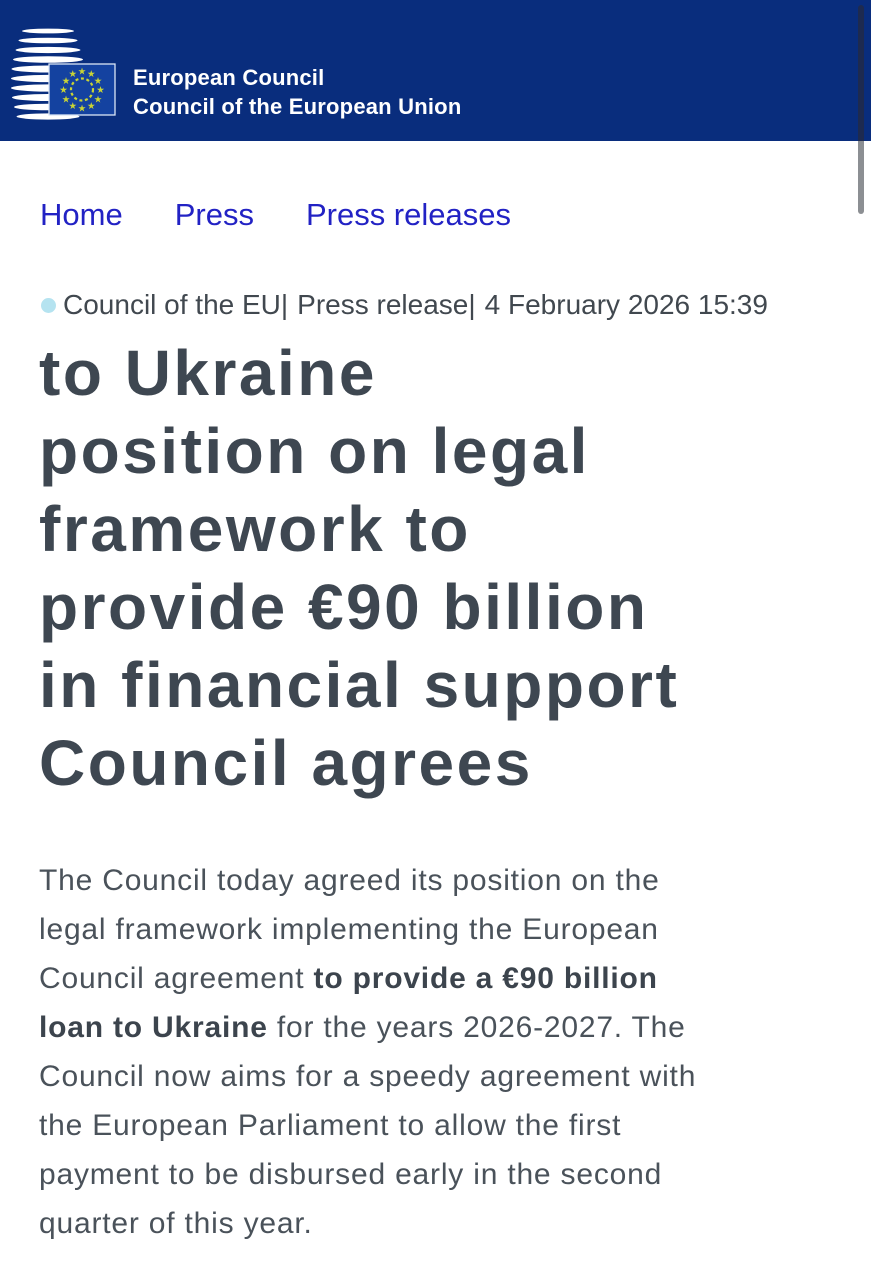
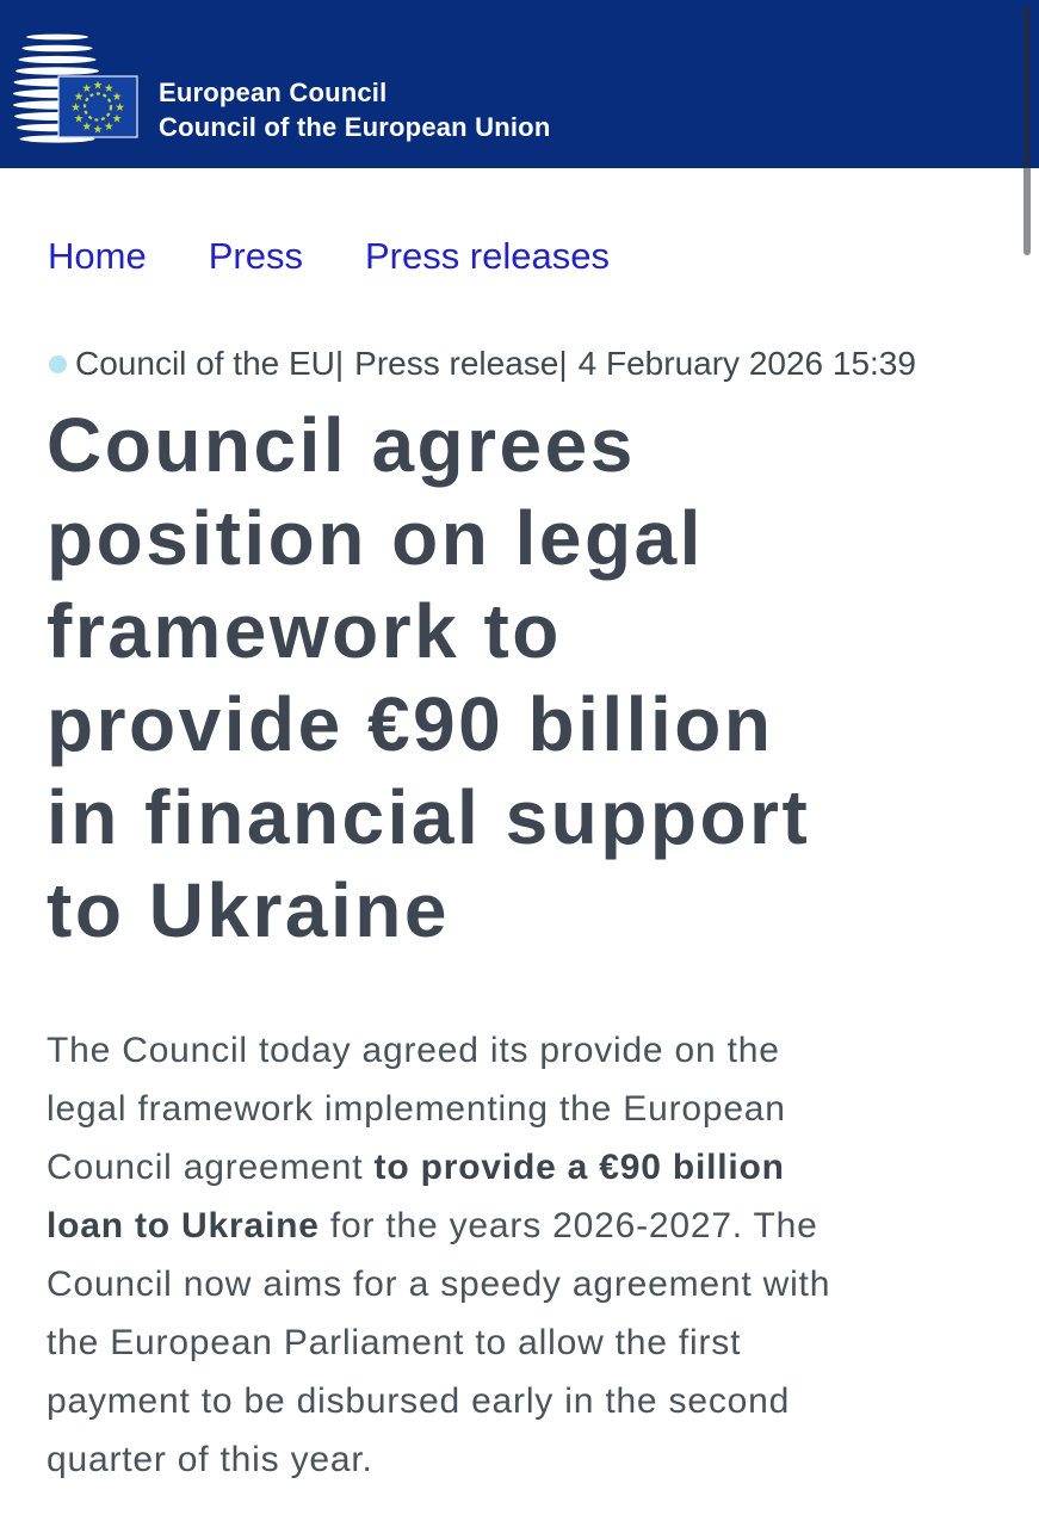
  ★
  ★
  ★
  ★
  ★
  ★
  ★
  ★
  ★
  ★
  ★
  ★
  European Council
  Council of the European Union
  Home
  Press
  Press releases
  Council of the EU
  |
  Press release
  |
  4 February 2026 15:39
- to Ukraine
+ Council agrees
  position on legal
  framework to
  provide €90 billion
  in financial support
- Council agrees
+ to Ukraine
- The Council today agreed its position on the
+ The Council today agreed its provide on the
  legal framework implementing the European
  Council agreement to provide a €90 billion
  loan to Ukraine for the years 2026-2027. The
  Council now aims for a speedy agreement with
  the European Parliament to allow the first
  payment to be disbursed early in the second
  quarter of this year.
